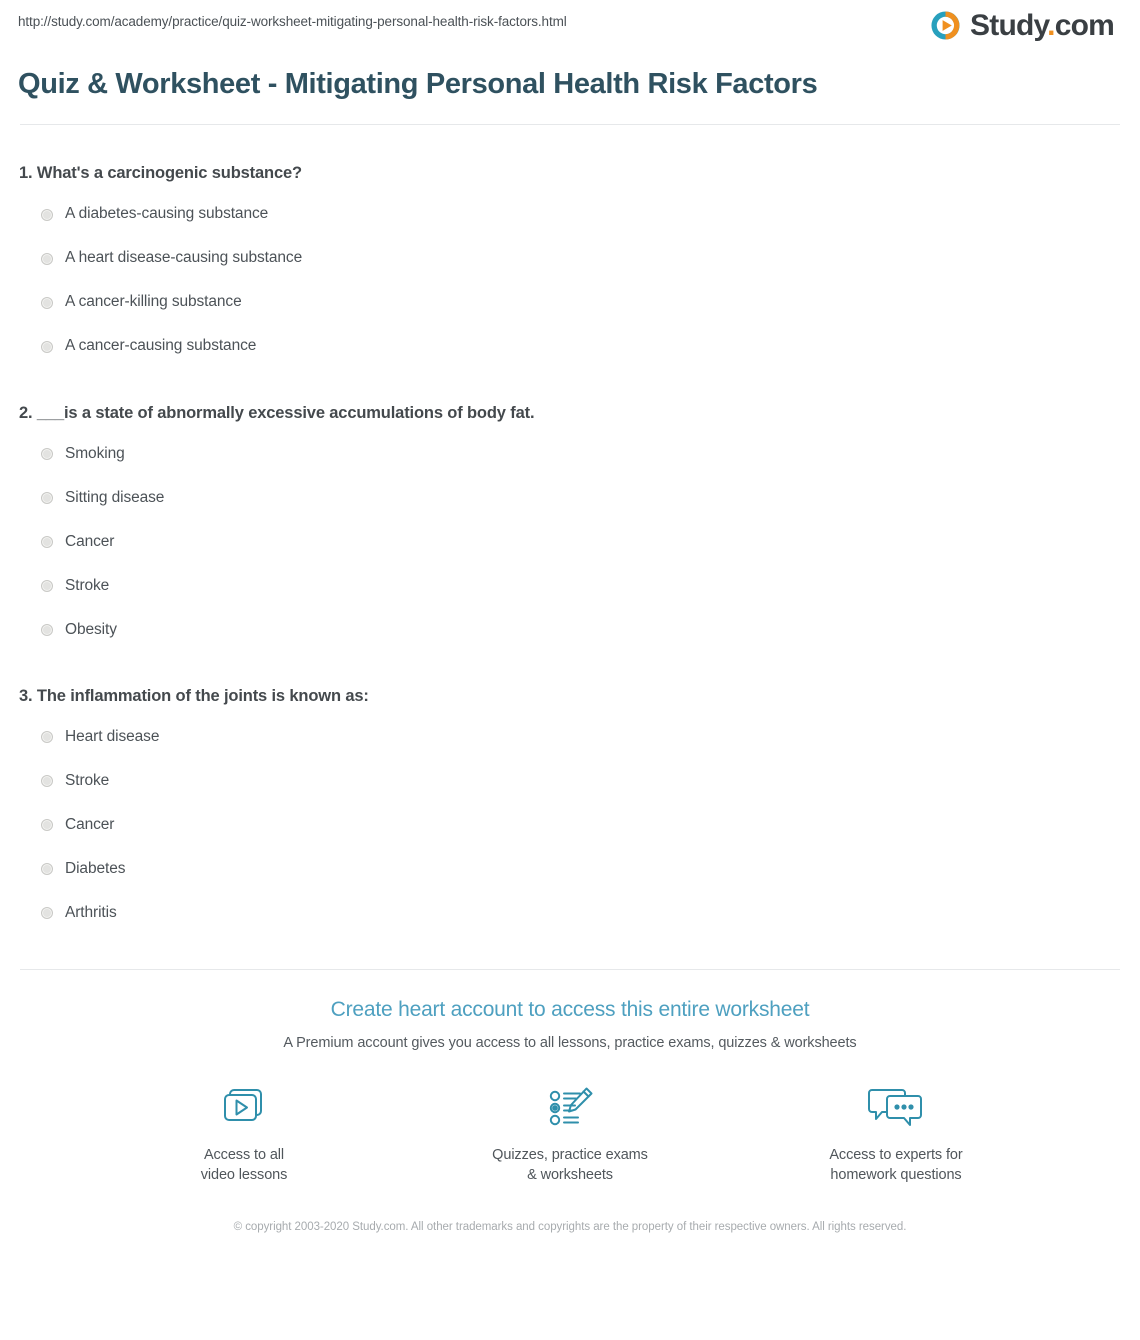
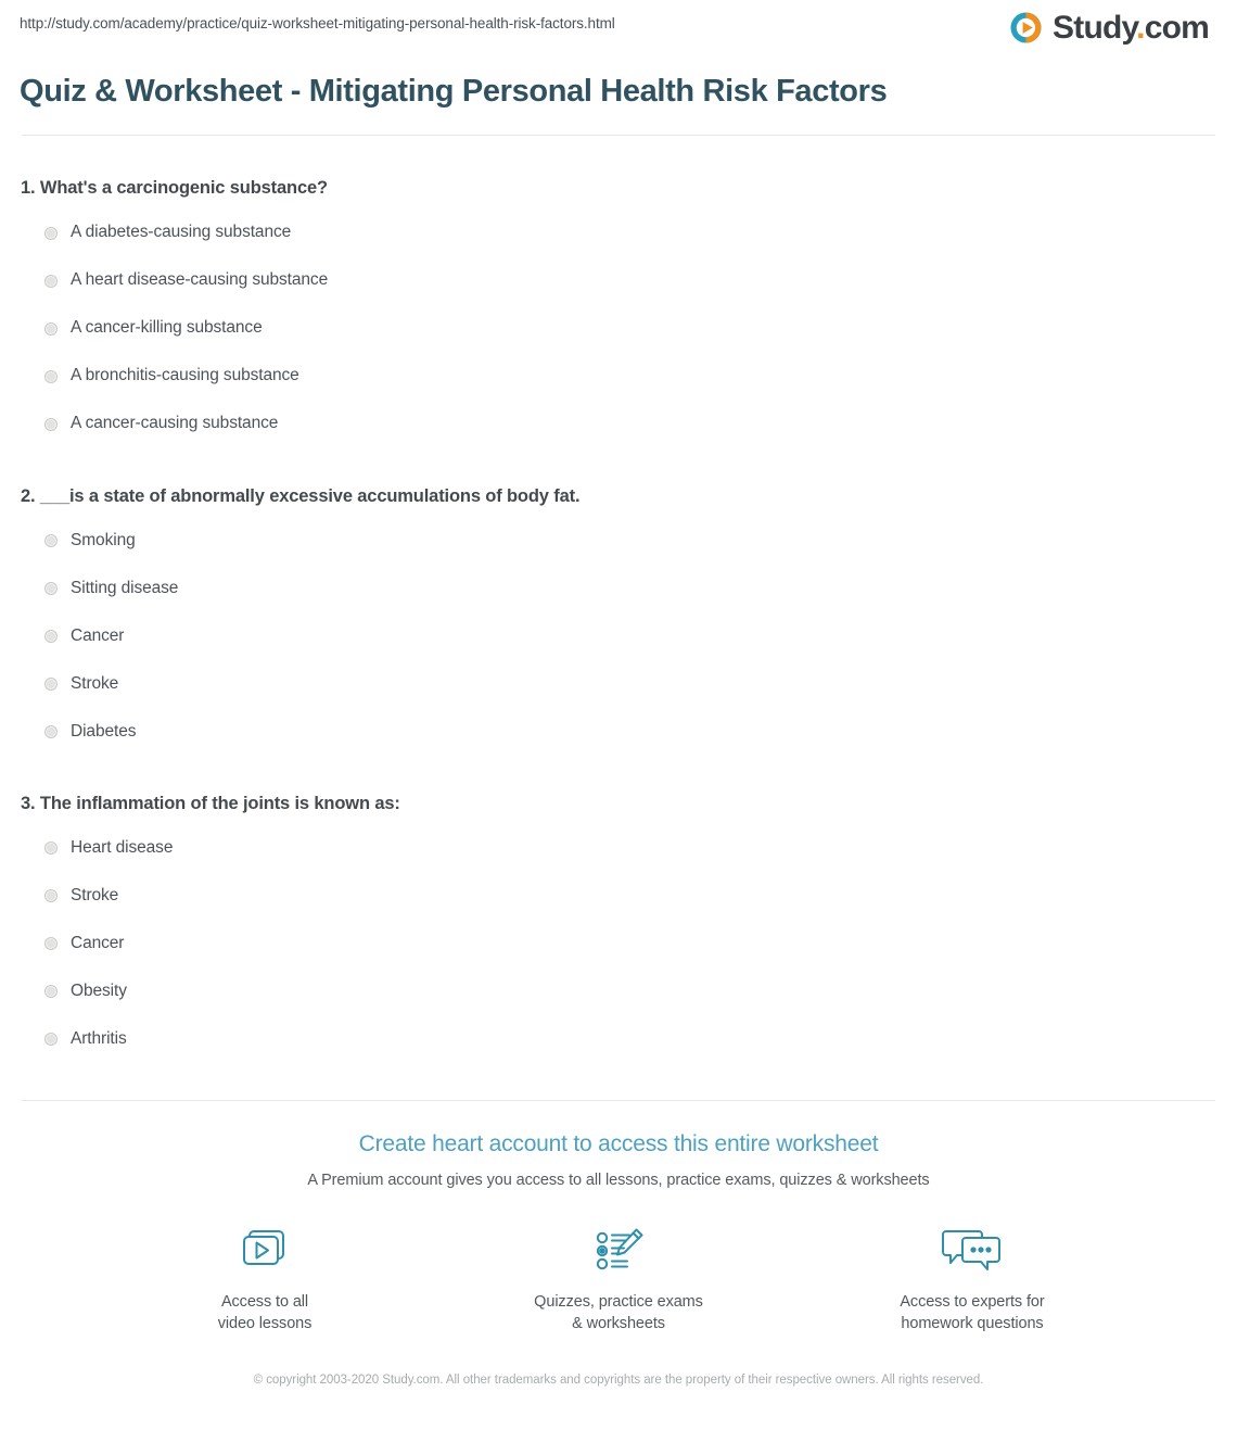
  http://study.com/academy/practice/quiz-worksheet-mitigating-personal-health-risk-factors.html
  Study.com
  Quiz & Worksheet - Mitigating Personal Health Risk Factors
  1. What's a carcinogenic substance?
  A diabetes-causing substance
  A heart disease-causing substance
  A cancer-killing substance
+ A bronchitis-causing substance
  A cancer-causing substance
  2. ___is a state of abnormally excessive accumulations of body fat.
  Smoking
  Sitting disease
  Cancer
  Stroke
- Obesity
+ Diabetes
  3. The inflammation of the joints is known as:
  Heart disease
  Stroke
  Cancer
- Diabetes
+ Obesity
  Arthritis
  Create heart account to access this entire worksheet
  A Premium account gives you access to all lessons, practice exams, quizzes & worksheets
  Access to all
  video lessons
  Quizzes, practice exams
  & worksheets
  Access to experts for
  homework questions
  © copyright 2003-2020 Study.com. All other trademarks and copyrights are the property of their respective owners. All rights reserved.
